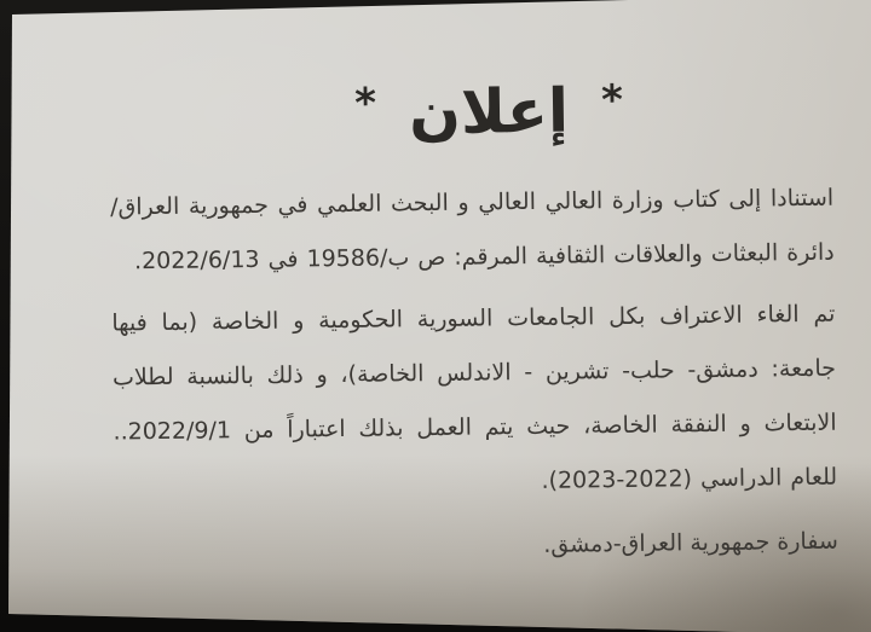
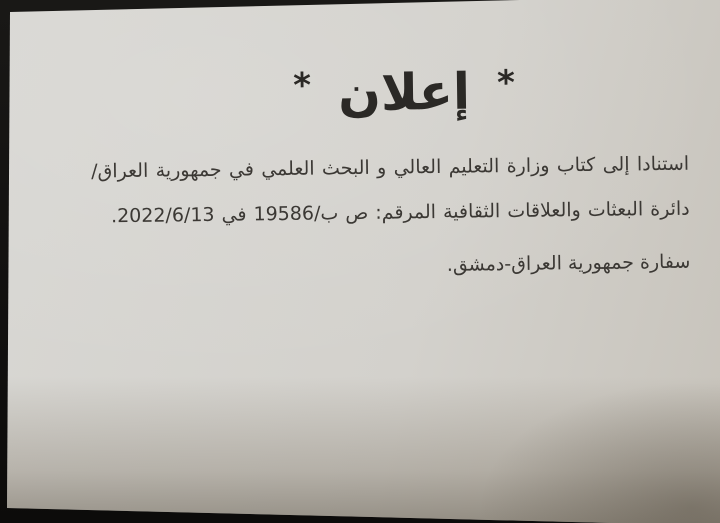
  * إعلان *
- استنادا إلى كتاب وزارة العالي العالي و البحث العلمي في جمهورية العراق/دائرة البعثات والعلاقات الثقافية المرقم: ص ب/19586 في 2022/6/13.
+ استنادا إلى كتاب وزارة التعليم العالي و البحث العلمي في جمهورية العراق/دائرة البعثات والعلاقات الثقافية المرقم: ص ب/19586 في 2022/6/13.
- تم الغاء الاعتراف بكل الجامعات السورية الحكومية و الخاصة (بما فيها جامعة: دمشق- حلب- تشرين - الاندلس الخاصة)، و ذلك بالنسبة لطلاب الابتعاث و النفقة الخاصة، حيث يتم العمل بذلك اعتباراً من 2022/9/1.. للعام الدراسي (2022‐2023).
  سفارة جمهورية العراق-دمشق.
